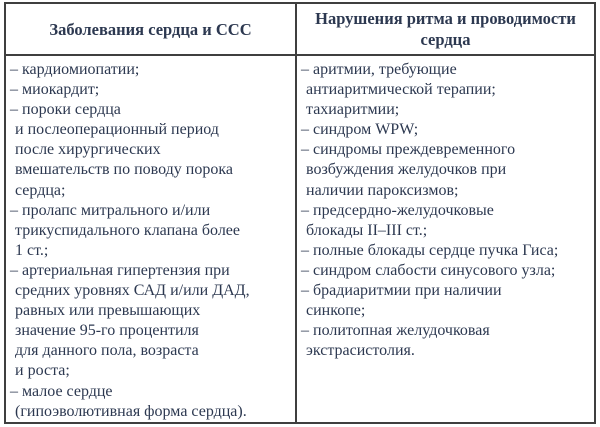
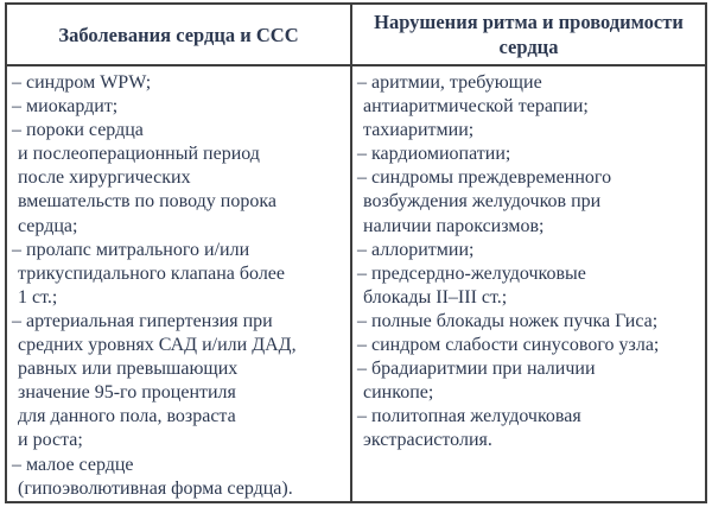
  Заболевания сердца и ССС
  Нарушения ритма и проводимости сердца
- – кардиомиопатии;
+ – синдром WPW;
  – миокардит;
  – пороки сердца
  и послеоперационный период
  после хирургических
  вмешательств по поводу порока
  сердца;
  – пролапс митрального и/или
  трикуспидального клапана более
  1 ст.;
  – артериальная гипертензия при
  средних уровнях САД и/или ДАД,
  равных или превышающих
  значение 95-го процентиля
  для данного пола, возраста
  и роста;
  – малое сердце
  (гипоэволютивная форма сердца).
  – аритмии, требующие
  антиаритмической терапии;
  тахиаритмии;
- – синдром WPW;
+ – кардиомиопатии;
  – синдромы преждевременного
  возбуждения желудочков при
  наличии пароксизмов;
+ – аллоритмии;
  – предсердно-желудочковые
  блокады II–III ст.;
- – полные блокады сердце пучка Гиса;
+ – полные блокады ножек пучка Гиса;
  – синдром слабости синусового узла;
  – брадиаритмии при наличии
  синкопе;
  – политопная желудочковая
  экстрасистолия.
